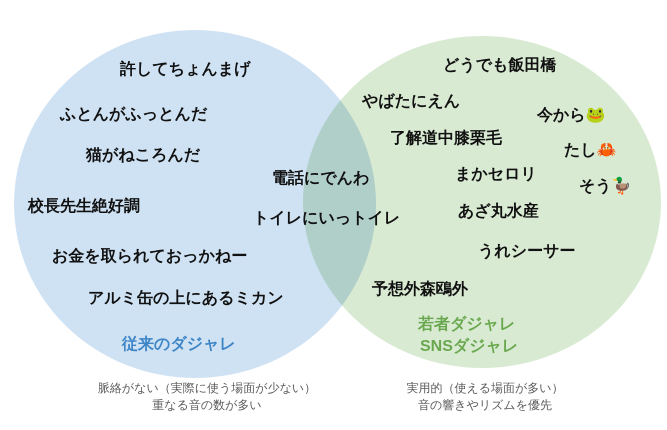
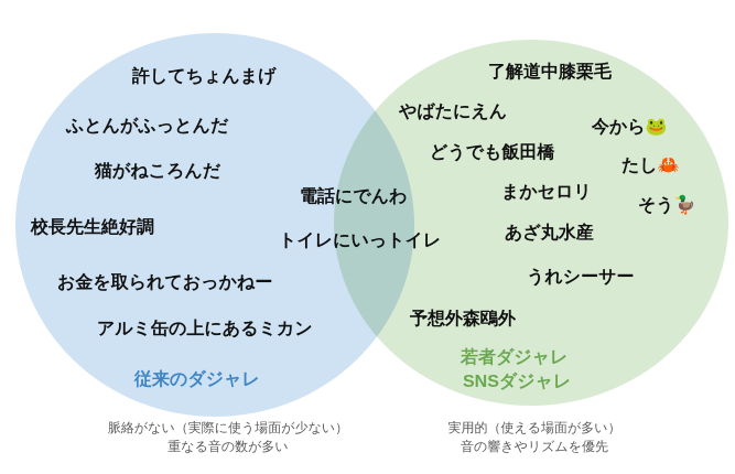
  許してちょんまげ
  ふとんがふっとんだ
  猫がねころんだ
  校長先生絶好調
  お金を取られておっかねー
  アルミ缶の上にあるミカン
  従来のダジャレ
  電話にでんわ
  トイレにいっトイレ
- どうでも飯田橋
+ 了解道中膝栗毛
  やばたにえん
  今から🐸
- 了解道中膝栗毛
+ どうでも飯田橋
  たし🦀
  まかセロリ
  そう🦆
  あざ丸水産
  うれシーサー
  予想外森鴎外
  若者ダジャレ
  SNSダジャレ
  脈絡がない（実際に使う場面が少ない）
  重なる音の数が多い
  実用的（使える場面が多い）
  音の響きやリズムを優先
